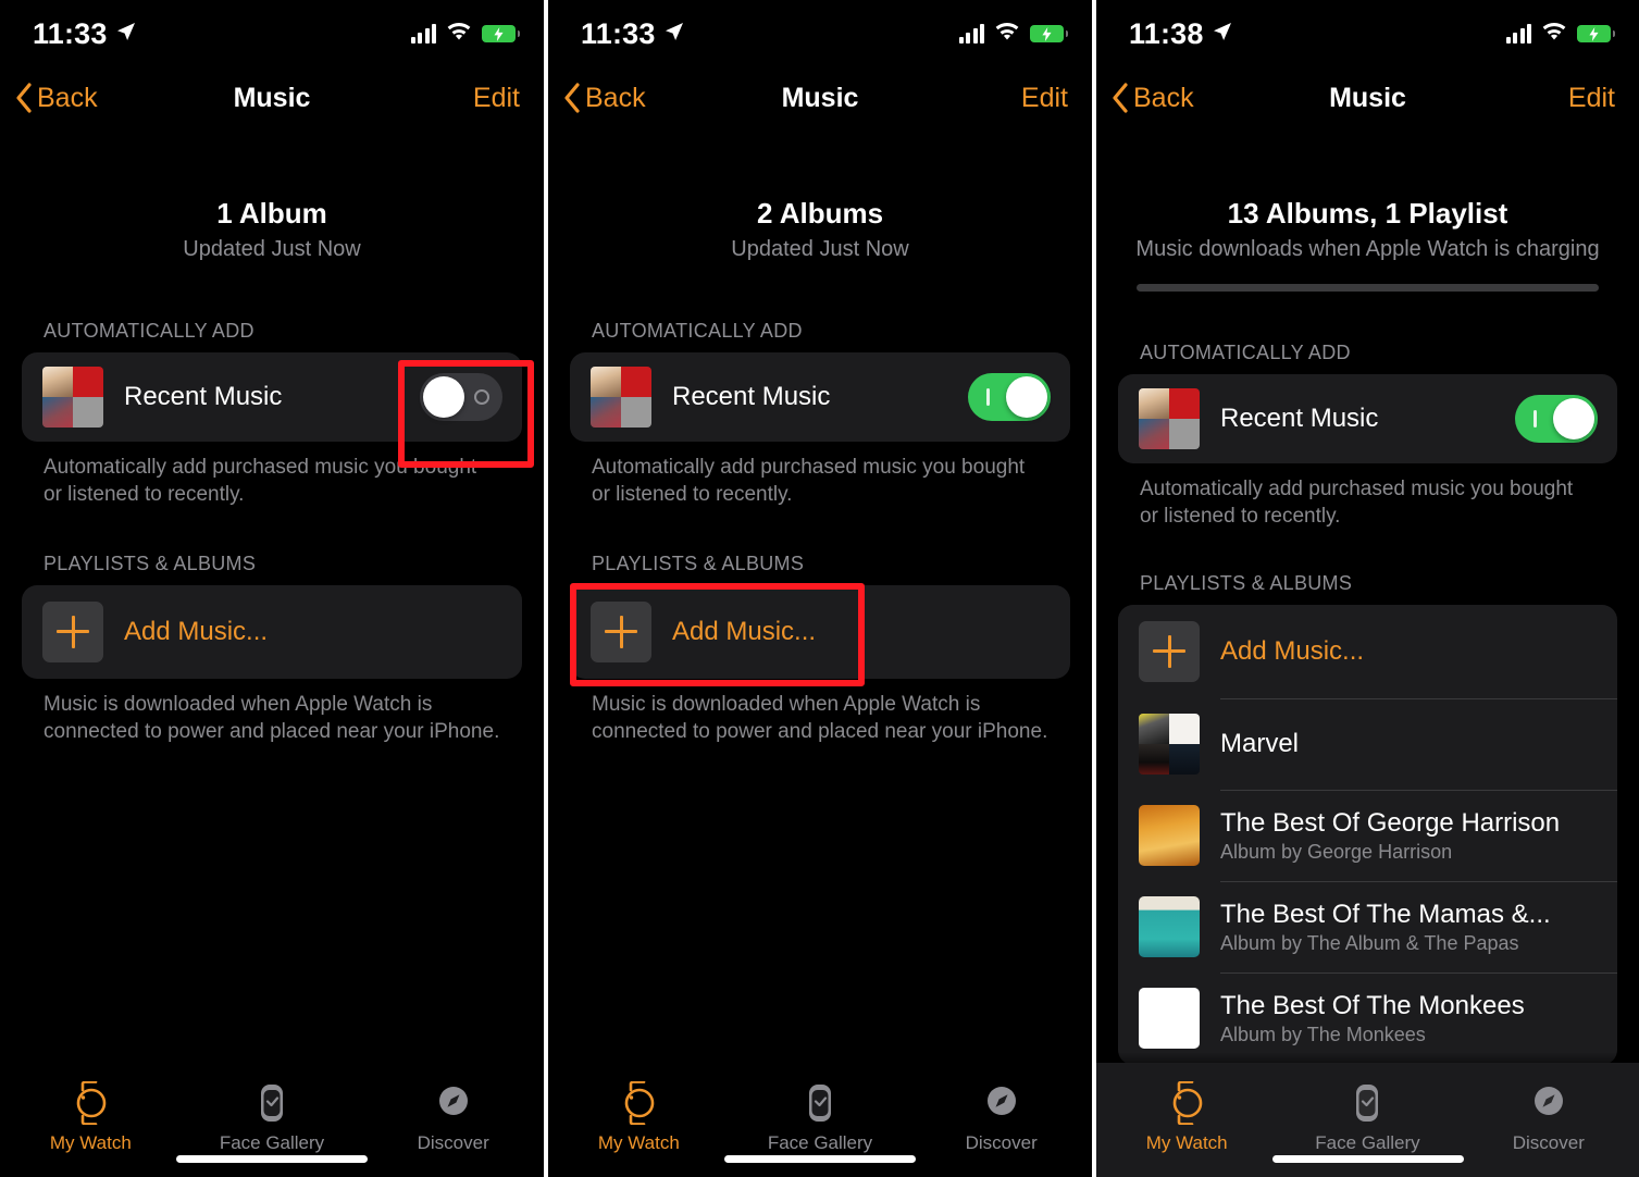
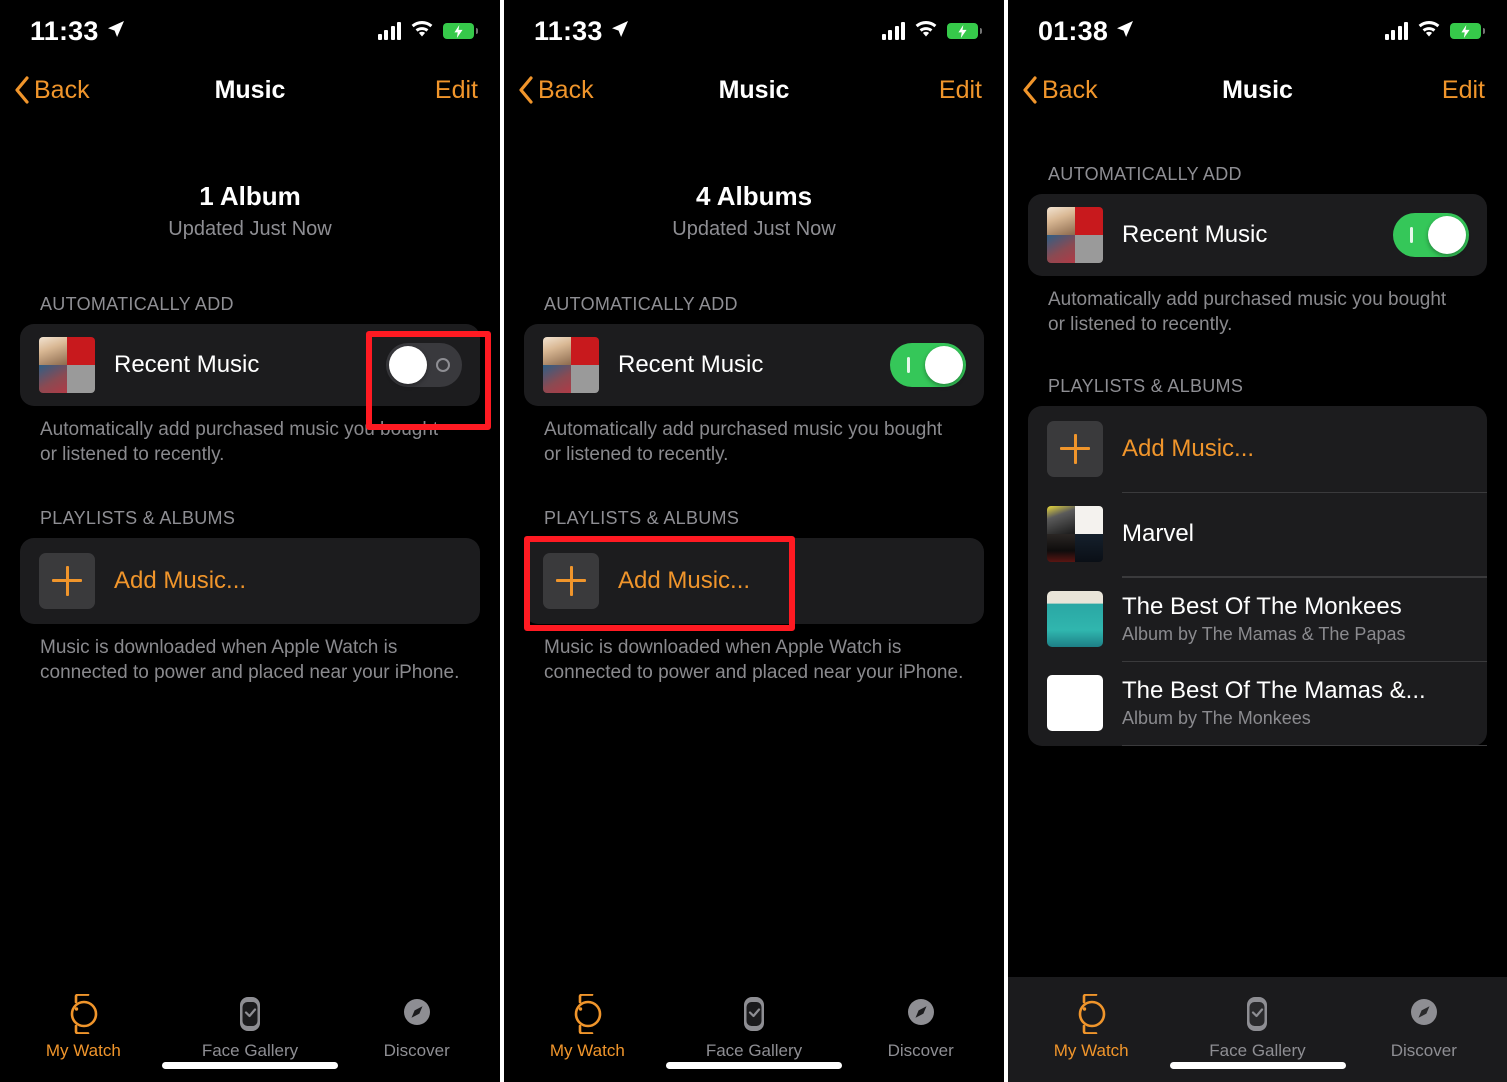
  11:33
  Back
  Music
  Edit
  1 Album
  Updated Just Now
  AUTOMATICALLY ADD
  Recent Music
  Automatically add purchased music you bought or listened to recently.
  PLAYLISTS & ALBUMS
  Add Music...
  Music is downloaded when Apple Watch is connected to power and placed near your iPhone.
  My Watch
  Face Gallery
  Discover
  11:33
  Back
  Music
  Edit
- 2 Albums
+ 4 Albums
  Updated Just Now
  AUTOMATICALLY ADD
  Recent Music
  Automatically add purchased music you bought or listened to recently.
  PLAYLISTS & ALBUMS
  Add Music...
  Music is downloaded when Apple Watch is connected to power and placed near your iPhone.
  My Watch
  Face Gallery
  Discover
- 11:38
+ 01:38
  Back
  Music
  Edit
- 13 Albums, 1 Playlist
- Music downloads when Apple Watch is charging
  AUTOMATICALLY ADD
  Recent Music
  Automatically add purchased music you bought or listened to recently.
  PLAYLISTS & ALBUMS
  Add Music...
  Marvel
- The Best Of George Harrison
- Album by George Harrison
- The Best Of The Mamas &...
+ The Best Of The Monkees
- Album by The Album & The Papas
+ Album by The Mamas & The Papas
- The Best Of The Monkees
+ The Best Of The Mamas &...
  Album by The Monkees
  My Watch
  Face Gallery
  Discover
